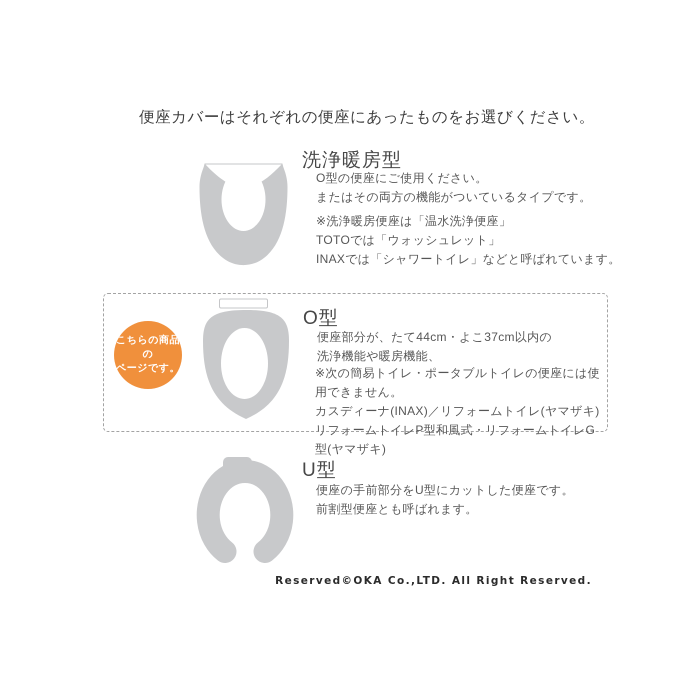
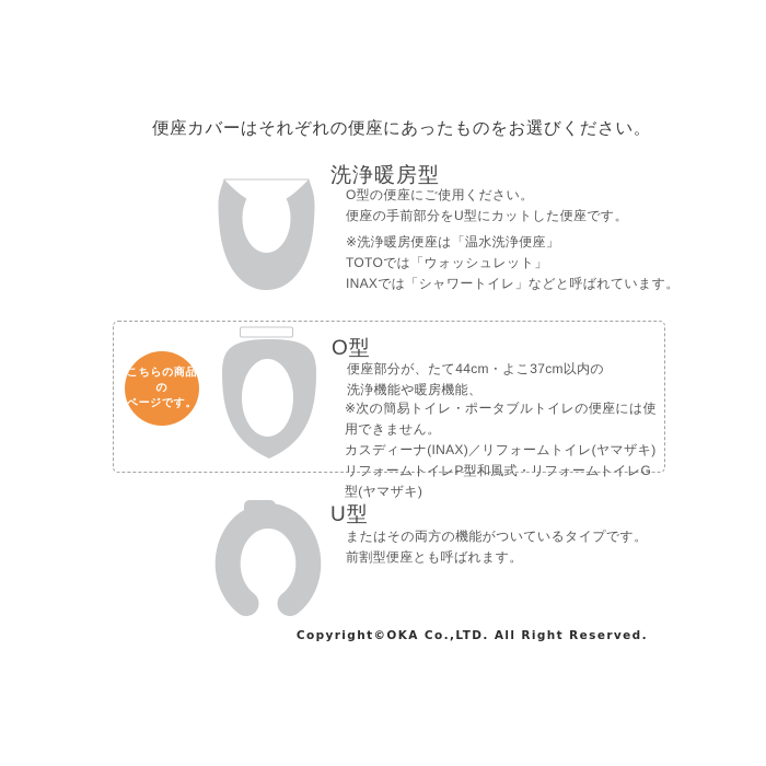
  便座カバーはそれぞれの便座にあったものをお選びください。
  洗浄暖房型
  O型の便座にご使用ください。
- またはその両方の機能がついているタイプです。
+ 便座の手前部分をU型にカットした便座です。
  ※洗浄暖房便座は「温水洗浄便座」
  TOTOでは「ウォッシュレット」
  INAXでは「シャワートイレ」などと呼ばれています。
  こちらの商品の
  ページです。
  O型
  便座部分が、たて44cm・よこ37cm以内の
  洗浄機能や暖房機能、
  ※次の簡易トイレ・ポータブルトイレの便座には使用できません。
  カスディーナ(INAX)／リフォームトイレ(ヤマザキ)
  リフォームトイレP型和風式・リフォームトイレG型(ヤマザキ)
  U型
- 便座の手前部分をU型にカットした便座です。
+ またはその両方の機能がついているタイプです。
  前割型便座とも呼ばれます。
- Reserved©OKA Co.,LTD. All Right Reserved.
+ Copyright©OKA Co.,LTD. All Right Reserved.
